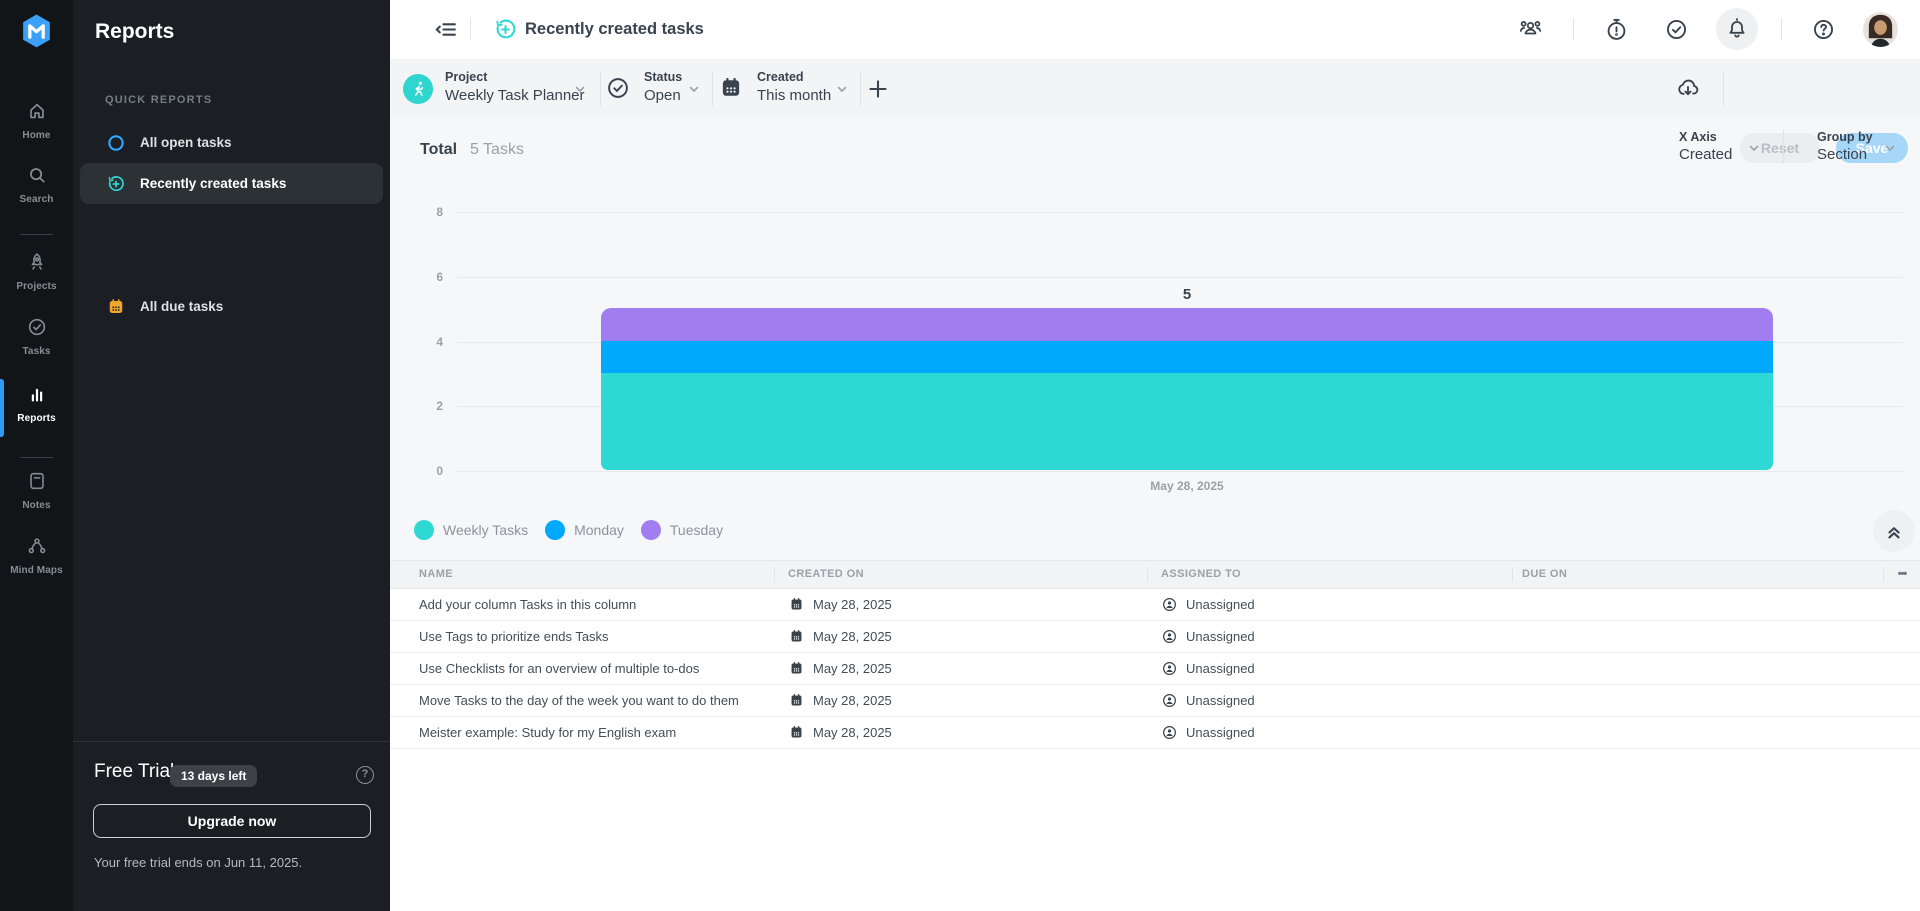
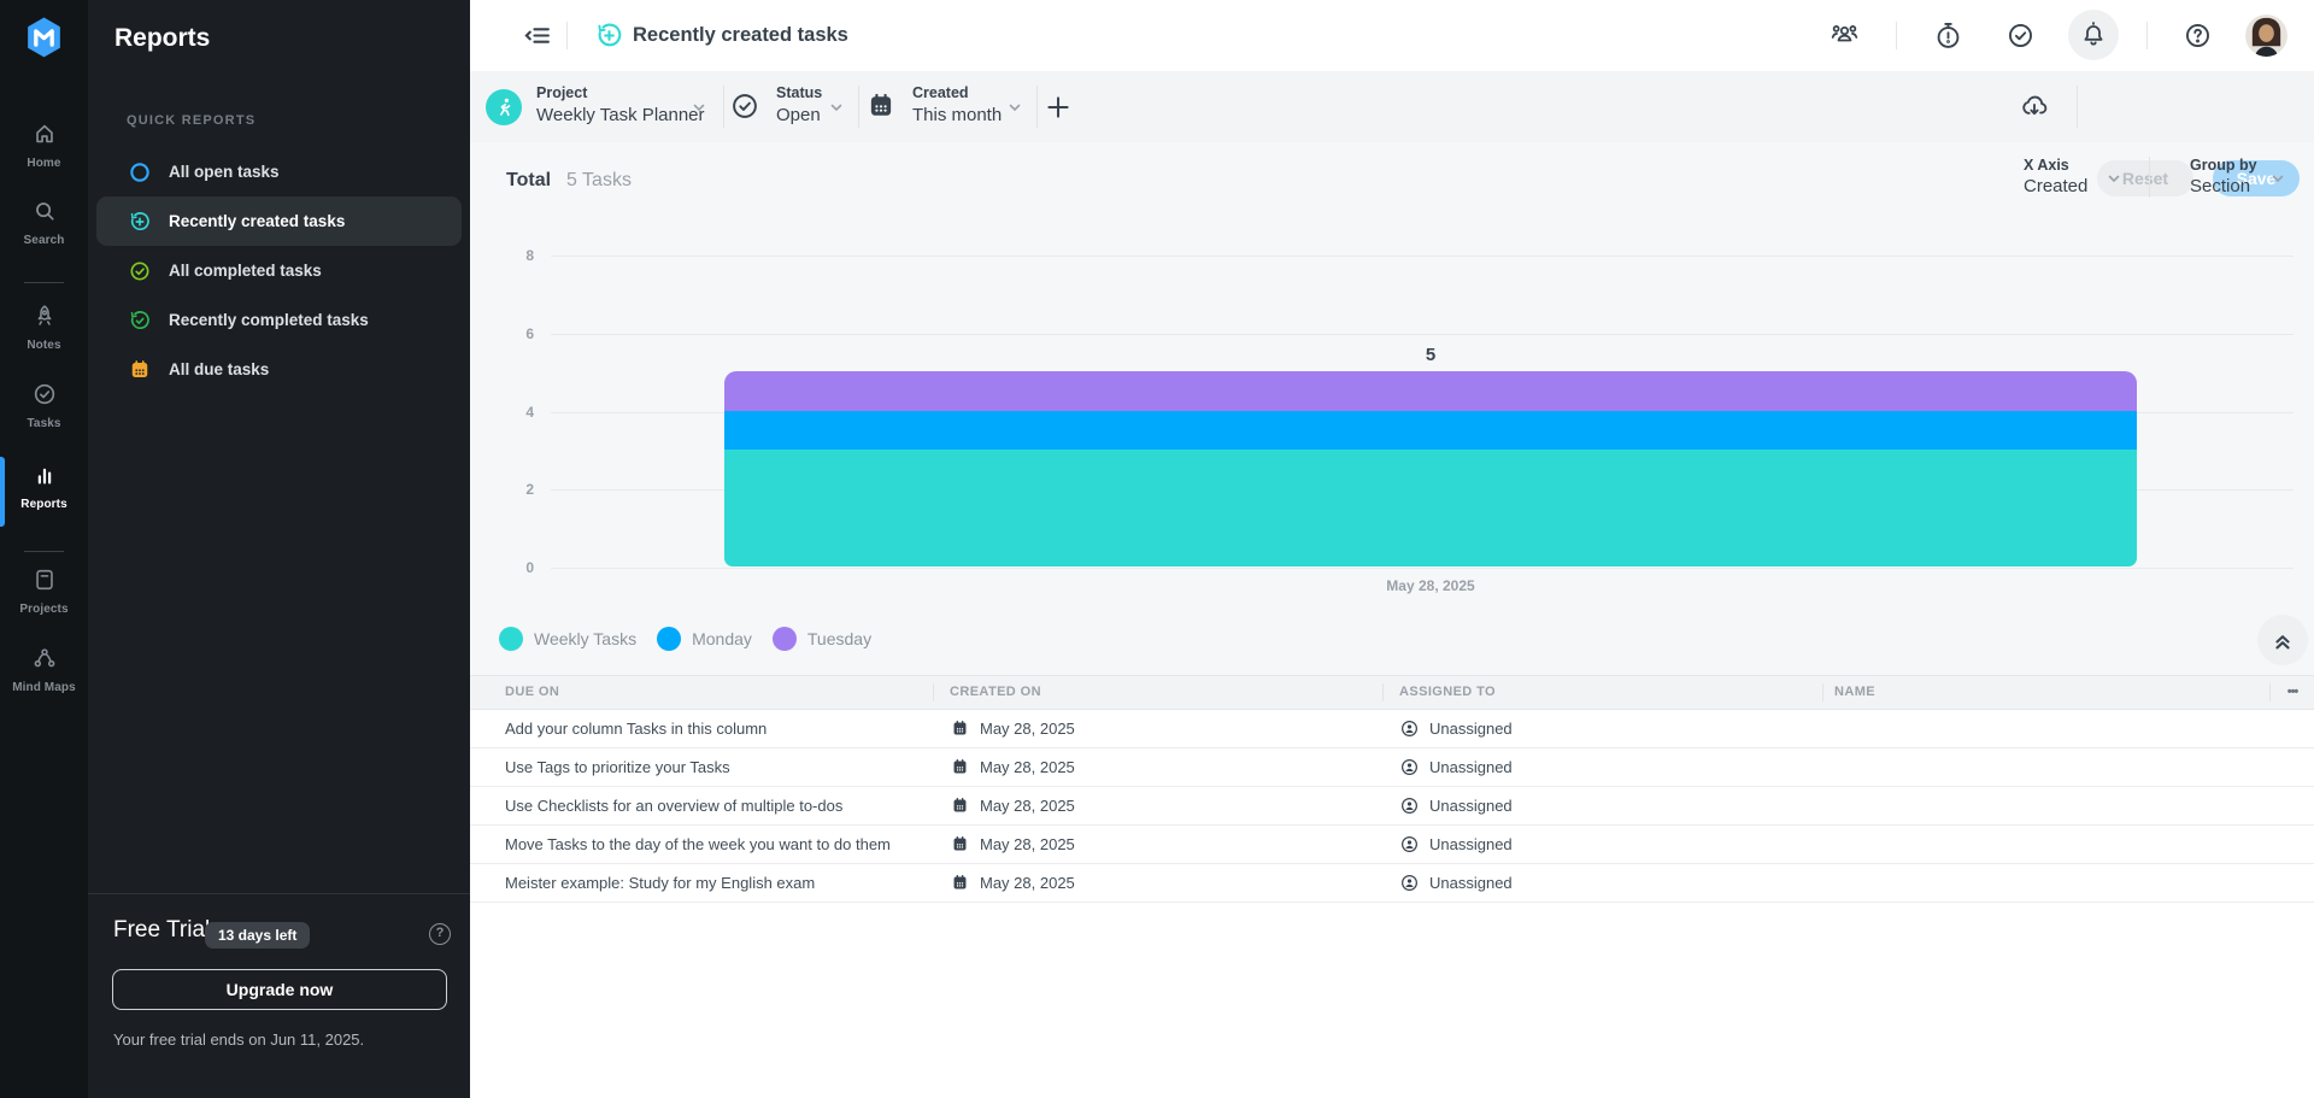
  Home
  Search
- Projects
+ Notes
  Tasks
  Reports
- Notes
+ Projects
  Mind Maps
  Reports
  QUICK REPORTS
  All open tasks
  Recently created tasks
+ All completed tasks
+ Recently completed tasks
  All due tasks
  Free Tria
  13 days left
  ?
  Upgrade now
  Your free trial ends on Jun 11, 2025.
  Recently created tasks
  Project
  Weekly Task Planner
  Status
  Open
  Created
  This month
  Reet
  Save
  Total
  5 Tasks
  X Axis
  Created
  Group by
  Section
  8
  6
  4
  2
  0
  5
  May 28, 2025
  Weekly Tasks
  Monday
  Tuesday
- NAME
+ DUE ON
  CREATED ON
  ASSIGNED TO
- DUE ON
+ NAME
  •••
  Add your column Tasks in this column
  May 28, 2025
  Unassigned
- Use Tags to prioritize ends Tasks
+ Use Tags to prioritize your Tasks
  May 28, 2025
  Unassigned
  Use Checklists for an overview of multiple to-dos
  May 28, 2025
  Unassigned
  Move Tasks to the day of the week you want to do them
  May 28, 2025
  Unassigned
  Meister example: Study for my English exam
  May 28, 2025
  Unassigned
